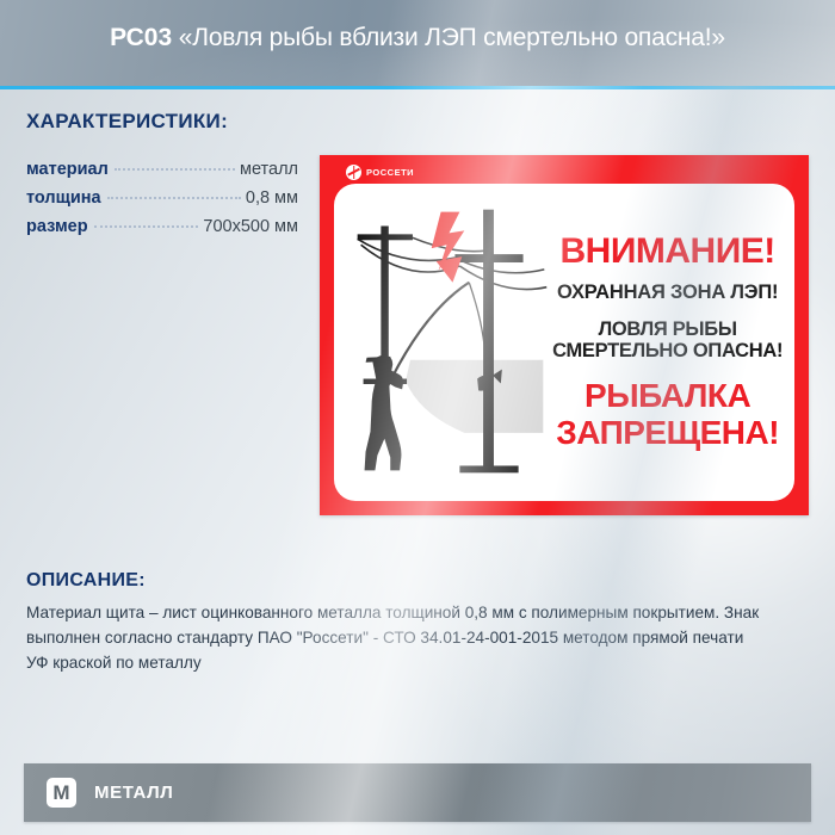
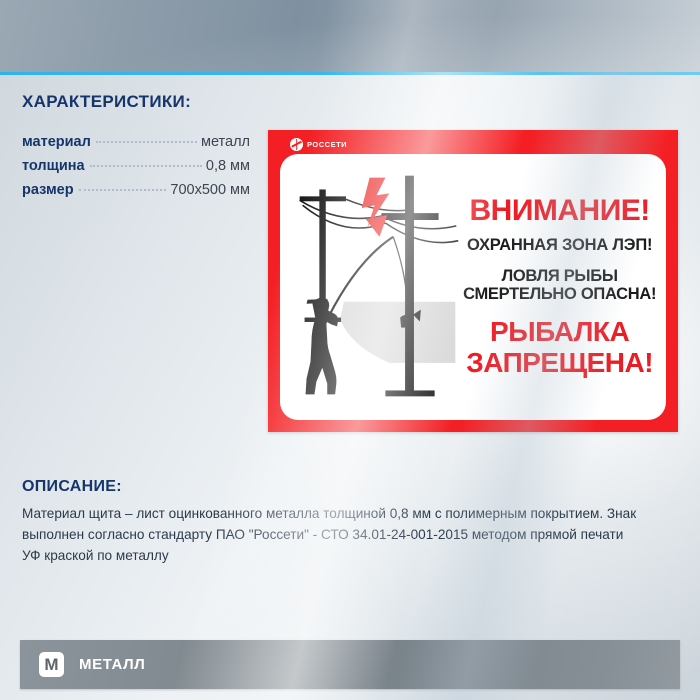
- РС03 «Ловля рыбы вблизи ЛЭП смертельно опасна!»
